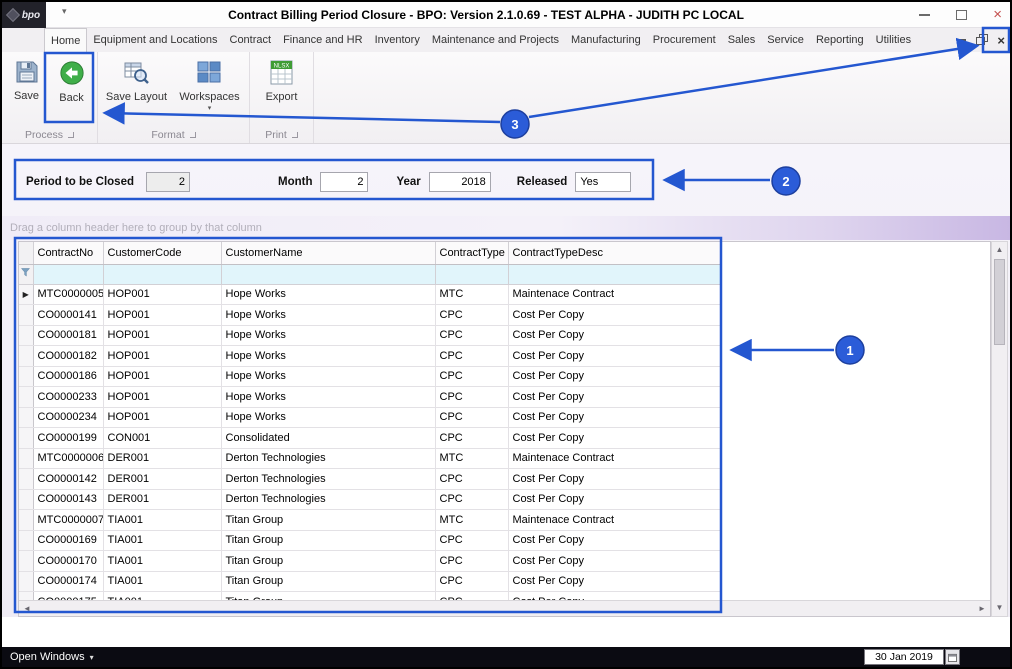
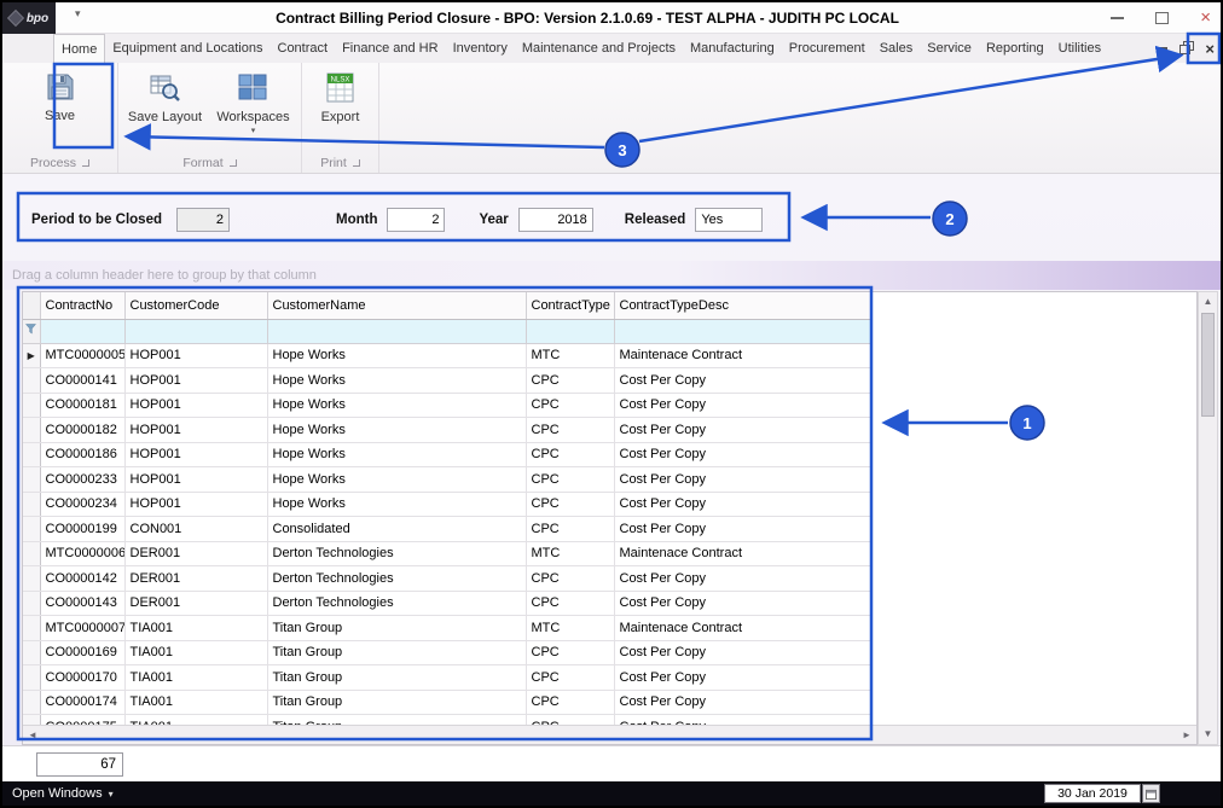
  bpo
  ▾
  Contract Billing Period Closure - BPO: Version 2.1.0.69 - TEST ALPHA - JUDITH PC LOCAL
  ×
  Home
  Equipment and Locations
  Contract
  Finance and HR
  Inventory
  Maintenance and Projects
  Manufacturing
  Procurement
  Sales
  Service
  Reporting
  Utilities
  ×
  Save
- Back
  Process
  Save Layout
  Workspaces
  Format
  Export
  Print
  Period to be Closed
  2
  Month
  2
  Year
  2018
  Released
  Yes
  Drag a column header here to group by that column
  	ContractNo	CustomerCode	CustomerName	ContractType	ContractTypeDesc
  ▶	MTC0000005	HOP001	Hope Works	MTC	Maintenace Contract
  	CO0000141	HOP001	Hope Works	CPC	Cost Per Copy
  	CO0000181	HOP001	Hope Works	CPC	Cost Per Copy
  	CO0000182	HOP001	Hope Works	CPC	Cost Per Copy
  	CO0000186	HOP001	Hope Works	CPC	Cost Per Copy
  	CO0000233	HOP001	Hope Works	CPC	Cost Per Copy
  	CO0000234	HOP001	Hope Works	CPC	Cost Per Copy
  	CO0000199	CON001	Consolidated	CPC	Cost Per Copy
  	MTC0000006	DER001	Derton Technologies	MTC	Maintenace Contract
  	CO0000142	DER001	Derton Technologies	CPC	Cost Per Copy
  	CO0000143	DER001	Derton Technologies	CPC	Cost Per Copy
  	MTC0000007	TIA001	Titan Group	MTC	Maintenace Contract
  	CO0000169	TIA001	Titan Group	CPC	Cost Per Copy
  	CO0000170	TIA001	Titan Group	CPC	Cost Per Copy
  	CO0000174	TIA001	Titan Group	CPC	Cost Per Copy
  ◄
  ►
  ▲
  ▼
+ 67
  Open Windows
  ▾
  30 Jan 2019
  3
  2
  1
